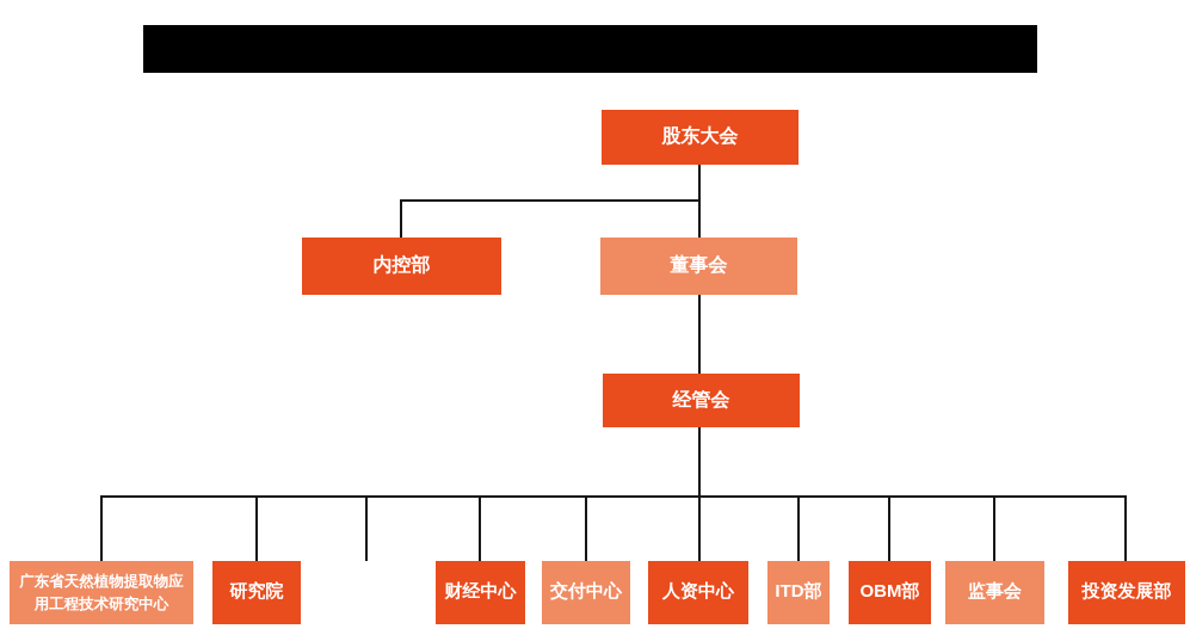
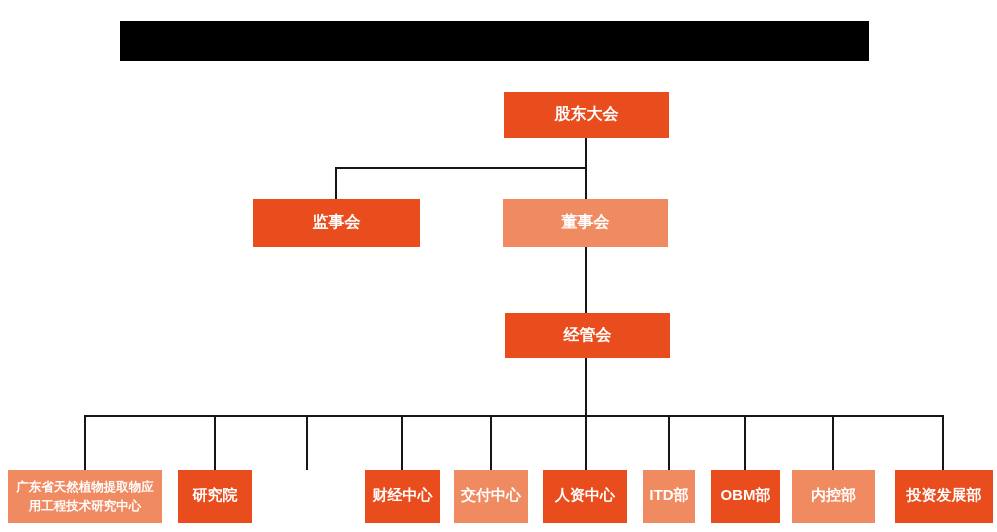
  股东大会
- 内控部
+ 监事会
  董事会
  经管会
  广东省天然植物提取物应
  用工程技术研究中心
  研究院
  财经中心
  交付中心
  人资中心
  ITD部
  OBM部
- 监事会
+ 内控部
  投资发展部
